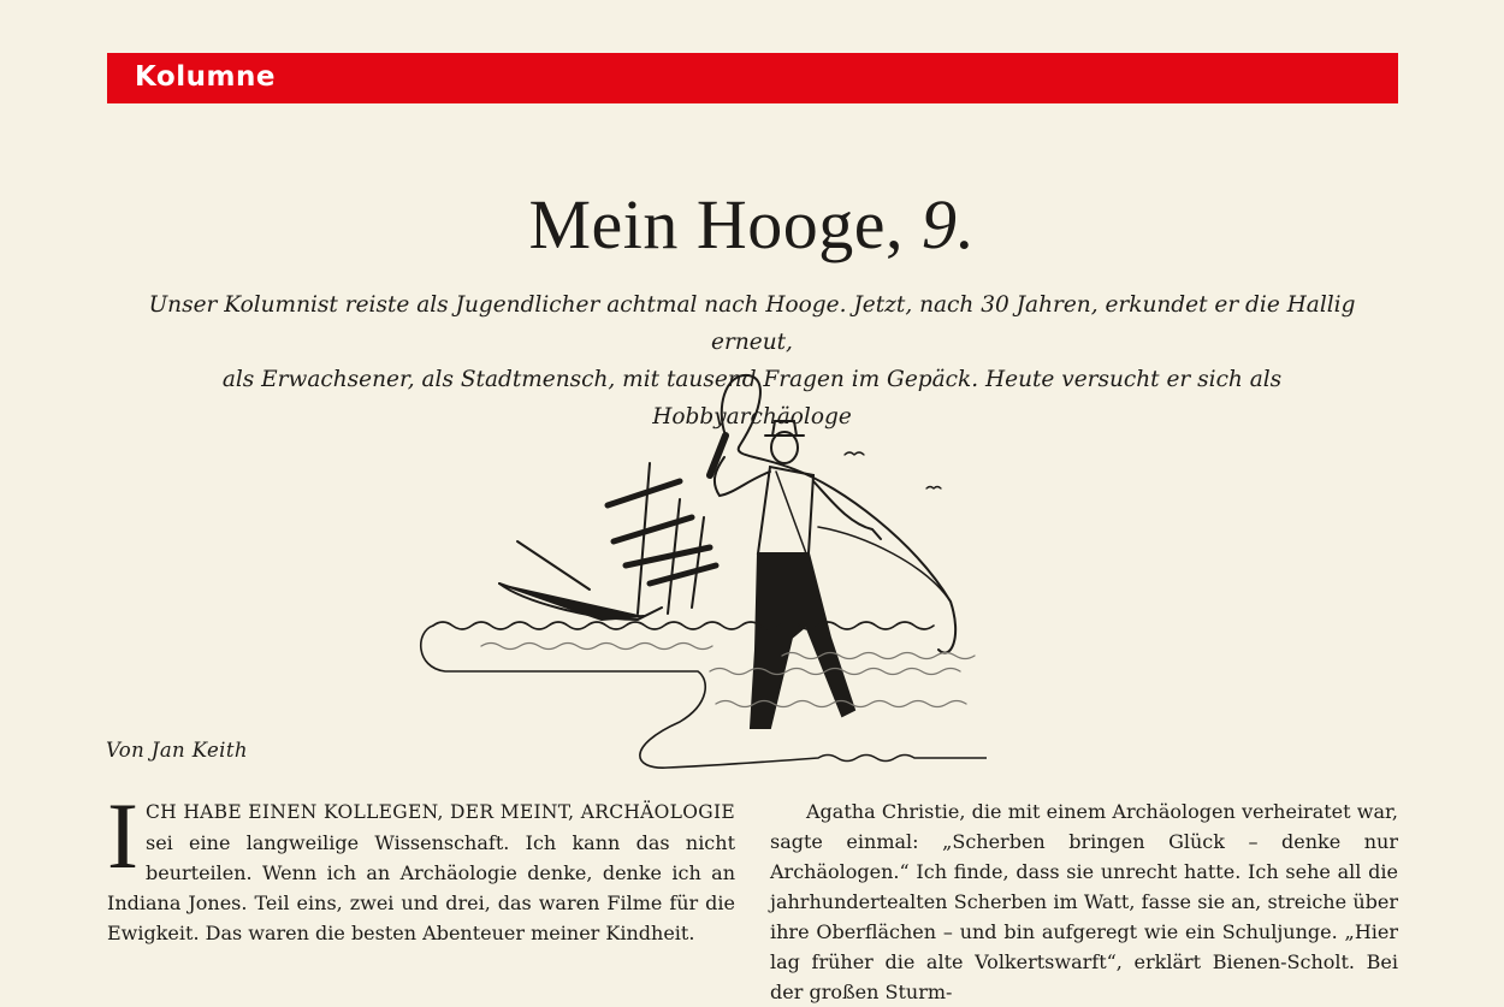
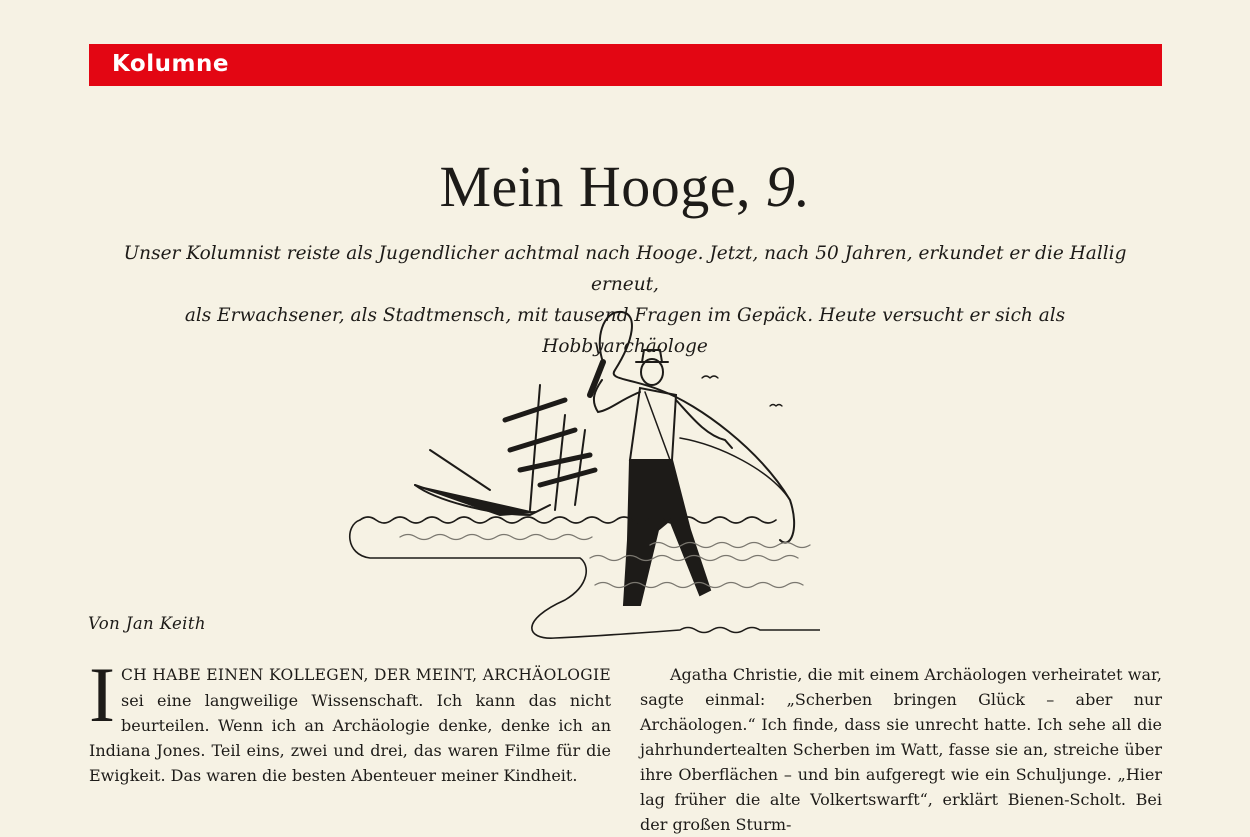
  Kolumne
  Mein Hooge, 9.
- Unser Kolumnist reiste als Jugendlicher achtmal nach Hooge. Jetzt, nach 30 Jahren, erkundet er die Hallig erneut,
+ Unser Kolumnist reiste als Jugendlicher achtmal nach Hooge. Jetzt, nach 50 Jahren, erkundet er die Hallig erneut,
  als Erwachsener, als Stadtmensch, mit taused Fragen im Gepäck. Heute versucht er sich als Hobbyarchäologe
  Von Jan Keith
  I
  CH HABE EINEN KOLLEGEN, DER MEINT, ARCHÄOLOGIE sei eine langweilige Wissenschaft. Ich kann das nicht beurteilen. Wenn ich an Archäologie denke, denke ich an Indiana Jones. Teil eins, zwei und drei, das waren Filme für die Ewigkeit. Das waren die besten Abenteuer meiner Kindheit.
- Agatha Christie, die mit einem Archäologen verheiratet war, sagte einmal: „Scherben bringen Glück – denke nur Archäologen.“ Ich finde, dass sie unrecht hatte. Ich sehe all die jahrhundertealten Scherben im Watt, fasse sie an, streiche über ihre Oberflächen – und bin aufgeregt wie ein Schuljunge. „Hier lag früher die alte Volkertswarft“, erklärt Bienen-Scholt. Bei der großen Sturm-
+ Agatha Christie, die mit einem Archäologen verheiratet war, sagte einmal: „Scherben bringen Glück – aber nur Archäologen.“ Ich finde, dass sie unrecht hatte. Ich sehe all die jahrhundertealten Scherben im Watt, fasse sie an, streiche über ihre Oberflächen – und bin aufgeregt wie ein Schuljunge. „Hier lag früher die alte Volkertswarft“, erklärt Bienen-Scholt. Bei der großen Sturm-
